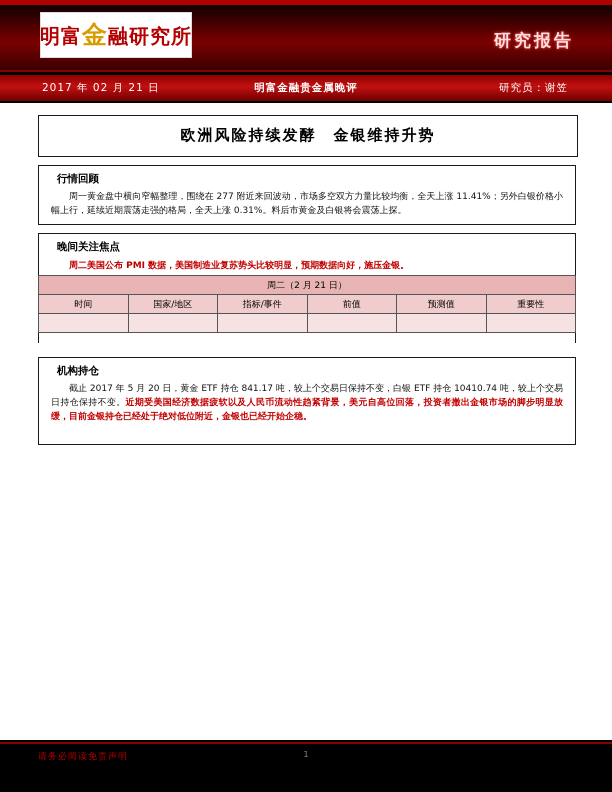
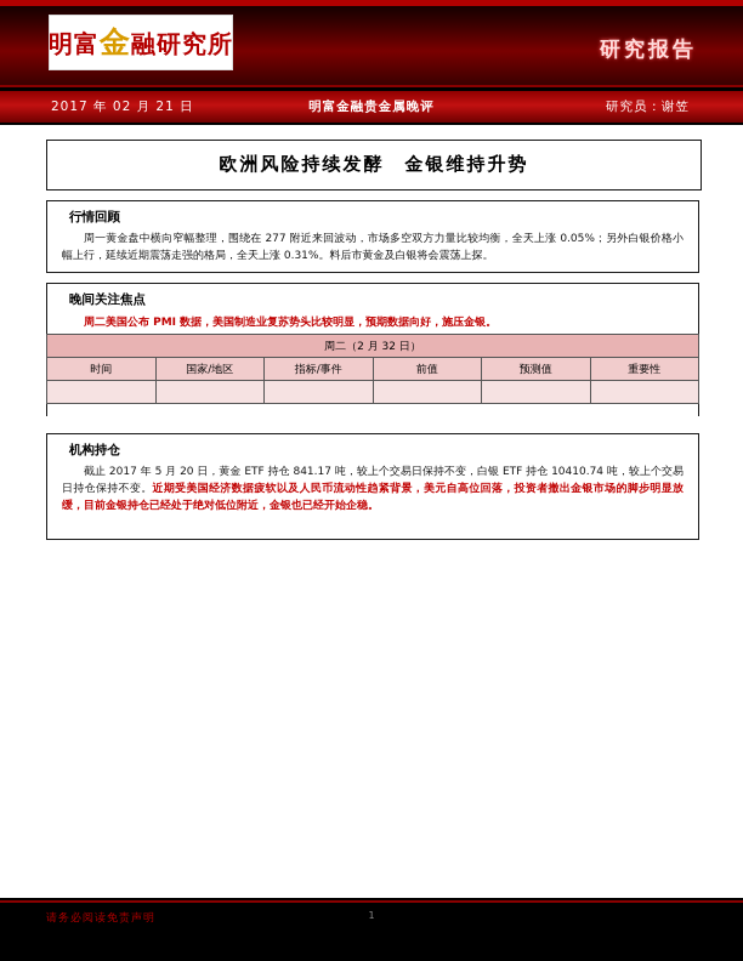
  明富金融研究所
  研究报告
  2017 年 02 月 21 日
  明富金融贵金属晚评
  研究员：谢笠
  欧洲风险持续发酵 金银维持升势
  行情回顾
- 周一黄金盘中横向窄幅整理，围绕在 277 附近来回波动，市场多空双方力量比较均衡，全天上涨 11.41%；另外白银价格小幅上行，延续近期震荡走强的格局，全天上涨 0.31%。料后市黄金及白银将会震荡上探。
+ 周一黄金盘中横向窄幅整理，围绕在 277 附近来回波动，市场多空双方力量比较均衡，全天上涨 0.05%；另外白银价格小幅上行，延续近期震荡走强的格局，全天上涨 0.31%。料后市黄金及白银将会震荡上探。
  晚间关注焦点
  周二美国公布 PMI 数据，美国制造业复苏势头比较明显，预期数据向好，施压金银。
- 周二（2 月 21 日）
+ 周二（2 月 32 日）
  时间	国家/地区	指标/事件	前值	预测值	重要性
  机构持仓
  截止 2017 年 5 月 20 日，黄金 ETF 持仓 841.17 吨，较上个交易日保持不变，白银 ETF 持仓 10410.74 吨，较上个交易日持仓保持不变。近期受美国经济数据疲软以及人民币流动性趋紧背景，美元自高位回落，投资者撤出金银市场的脚步明显放缓，目前金银持仓已经处于绝对低位附近，金银也已经开始企稳。
  请务必阅读免责声明
  1
